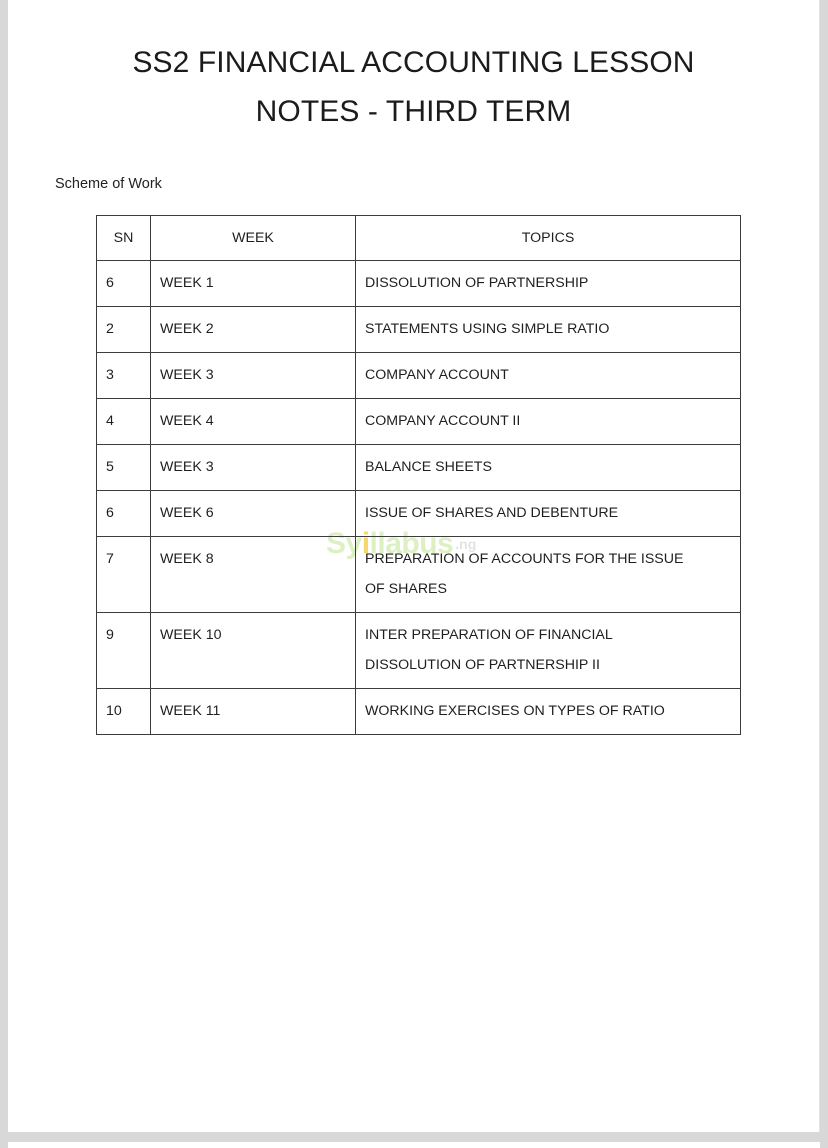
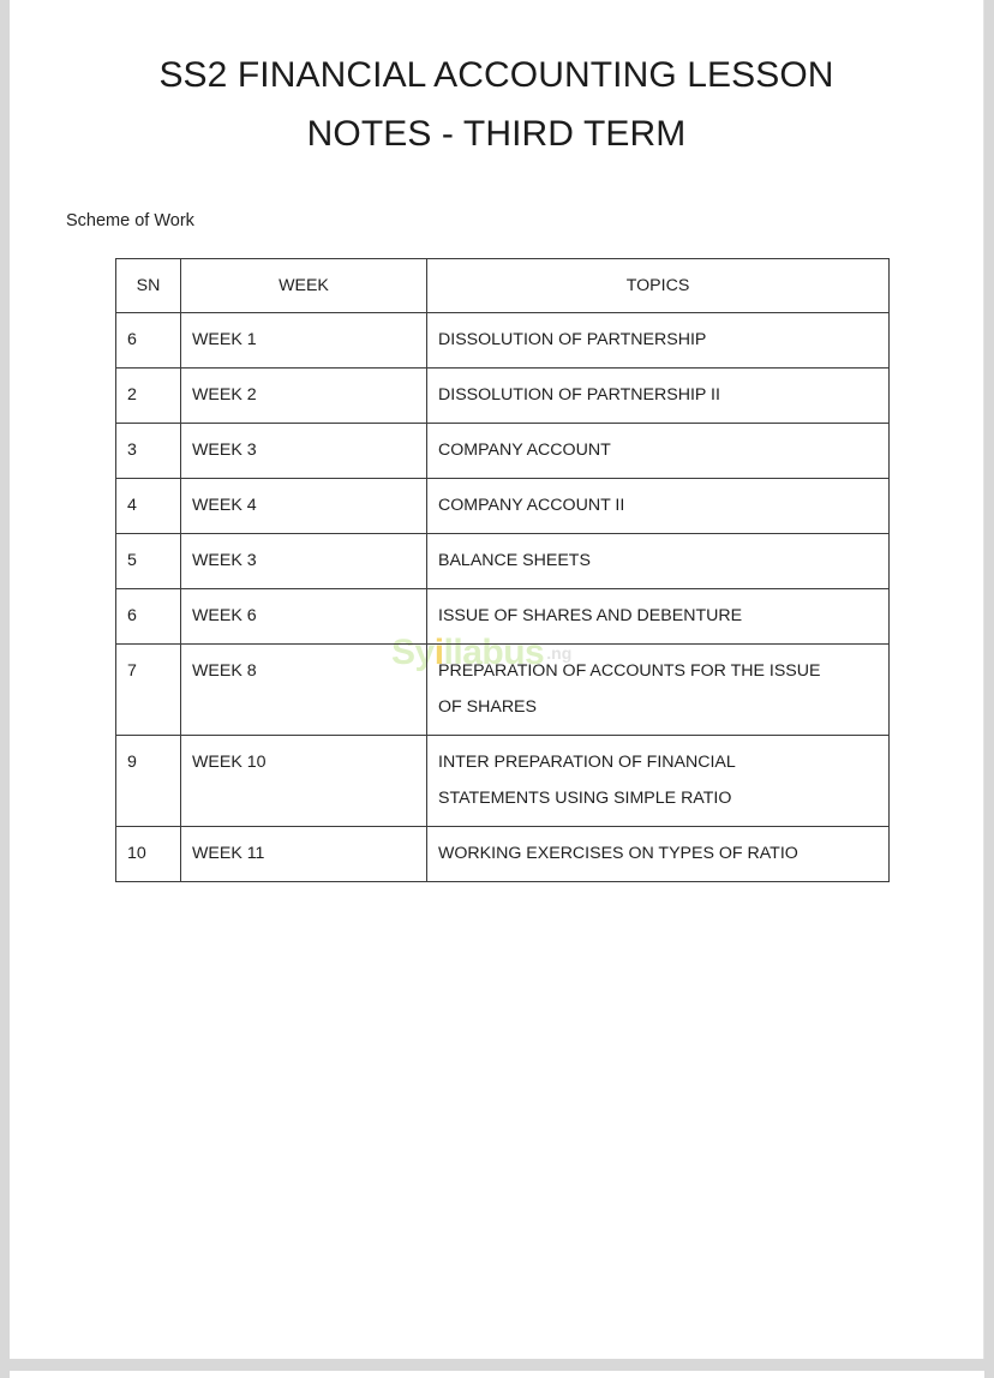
  SS2 FINANCIAL ACCOUNTING LESSON NOTES - THIRD TERM
  Scheme of Work
  Syillabus .ng
  SN	WEEK	TOPICS
  6	WEEK 1	DISSOLUTION OF PARTNERSHIP
- 2	WEEK 2	STATEMENTS USING SIMPLE RATIO
+ 2	WEEK 2	DISSOLUTION OF PARTNERSHIP II
  3	WEEK 3	COMPANY ACCOUNT
  4	WEEK 4	COMPANY ACCOUNT II
  5	WEEK 3	BALANCE SHEETS
  6	WEEK 6	ISSUE OF SHARES AND DEBENTURE
  7	WEEK 8	PREPARATION OF ACCOUNTS FOR THE ISSUE OF SHARES
- 9	WEEK 10	INTER PREPARATION OF FINANCIAL DISSOLUTION OF PARTNERSHIP II
+ 9	WEEK 10	INTER PREPARATION OF FINANCIAL STATEMENTS USING SIMPLE RATIO
  10	WEEK 11	WORKING EXERCISES ON TYPES OF RATIO
